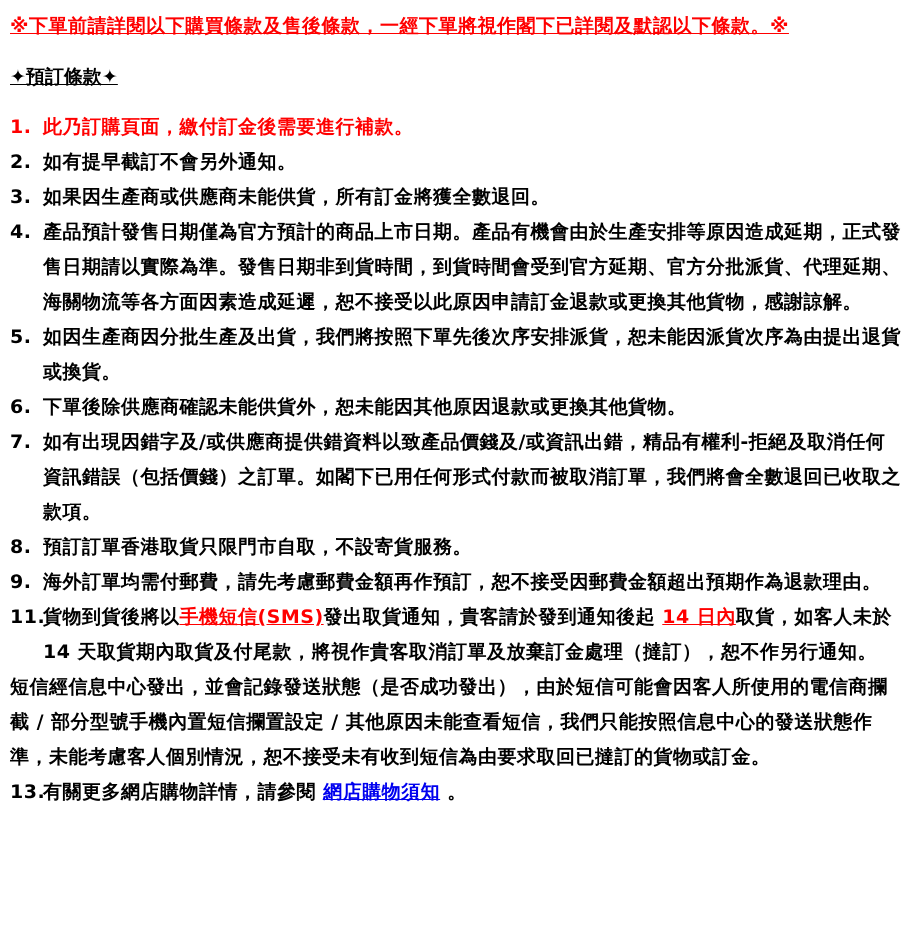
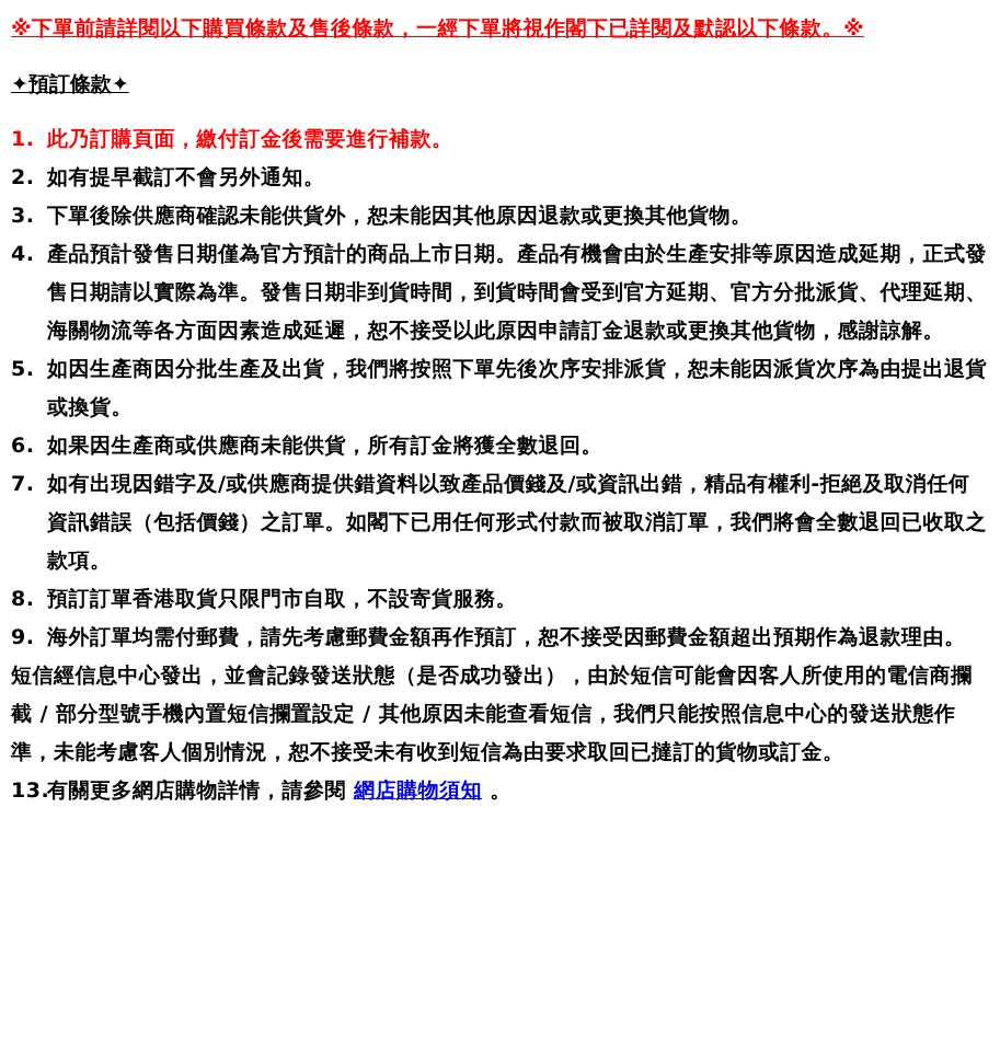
  ※下單前請詳閱以下購買條款及售後條款，一經下單將視作閣下已詳閱及默認以下條款。※
  ✦預訂條款✦
  1.
  此乃訂購頁面，繳付訂金後需要進行補款。
  2.
  如有提早截訂不會另外通知。
  3.
- 如果因生產商或供應商未能供貨，所有訂金將獲全數退回。
+ 下單後除供應商確認未能供貨外，恕未能因其他原因退款或更換其他貨物。
  4.
  產品預計發售日期僅為官方預計的商品上市日期。產品有機會由於生產安排等原因造成延期，正式發售日期請以實際為準。發售日期非到貨時間，到貨時間會受到官方延期、官方分批派貨、代理延期、海關物流等各方面因素造成延遲，恕不接受以此原因申請訂金退款或更換其他貨物，感謝諒解。
  5.
  如因生產商因分批生產及出貨，我們將按照下單先後次序安排派貨，恕未能因派貨次序為由提出退貨或換貨。
  6.
- 下單後除供應商確認未能供貨外，恕未能因其他原因退款或更換其他貨物。
+ 如果因生產商或供應商未能供貨，所有訂金將獲全數退回。
  7.
  如有出現因錯字及/或供應商提供錯資料以致產品價錢及/或資訊出錯，精品有權利-拒絕及取消任何資訊錯誤（包括價錢）之訂單。如閣下已用任何形式付款而被取消訂單，我們將會全數退回已收取之款項。
  8.
  預訂訂單香港取貨只限門市自取，不設寄貨服務。
  9.
  海外訂單均需付郵費，請先考慮郵費金額再作預訂，恕不接受因郵費金額超出預期作為退款理由。
- 11.
- 貨物到貨後將以手機短信(SMS)發出取貨通知，貴客請於發到通知後起 14 日內取貨，如客人未於 14 天取貨期內取貨及付尾款，將視作貴客取消訂單及放棄訂金處理（撻訂），恕不作另行通知。
  短信經信息中心發出，並會記錄發送狀態（是否成功發出），由於短信可能會因客人所使用的電信商攔截 / 部分型號手機內置短信攔置設定 / 其他原因未能查看短信，我們只能按照信息中心的發送狀態作準，未能考慮客人個別情況，恕不接受未有收到短信為由要求取回已撻訂的貨物或訂金。
  13.
  有關更多網店購物詳情，請參閱 網店購物須知 。
